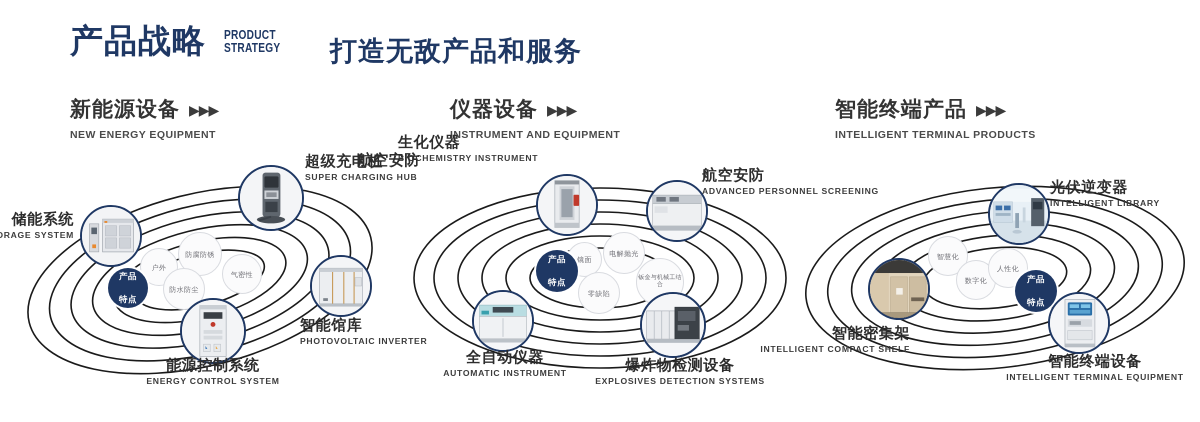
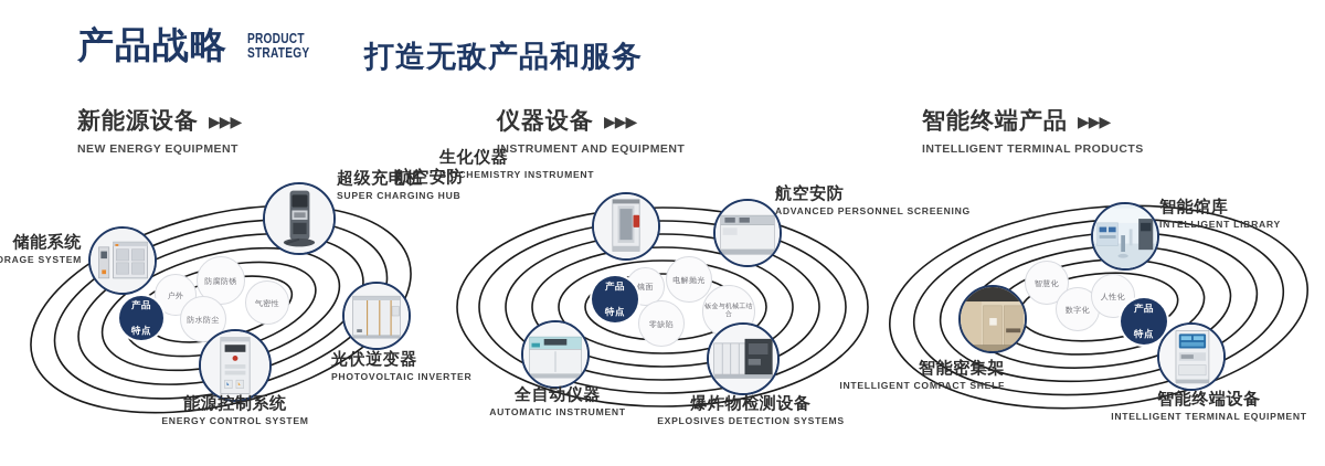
  产品战略
  PRODUCT
  STRATEGY
  打造无敌产品和服务
  新能源设备
  ▶▶▶
  NEW ENERGY EQUIPMENT
  仪器设备
  ▶▶▶
  INSTRUMENT AND EQUIPMENT
  智能终端产品
  ▶▶▶
  INTELLIGENT TERMINAL PRODUCTS
  防腐防锈
  户外
  防水防尘
  气密性
  产品
  特点
  储能系统
  超级充电桩
  SUPER CHARGING HUB
- 智能馆库
+ 光伏逆变器
  PHOTOVOLTAIC INVERTER
  能源控制系统
  ENERGY CONTROL SYSTEM
  镜面
  电解抛光
  零缺陷
  产品
  特点
  生化仪器
  BIOCHEMISTRY INSTRUMENT
  航空安防
  航空安防
  ADVANCED PERSONNEL SCREEN
  全自动仪器
  AUTOMATIC INSTRUMENT
  爆炸物检测设备
  EXPLOSIVES DETECTION SYSTEMS
  智慧化
  数字化
  人性化
  产品
  特点
- 光伏逆变器
+ 智能馆库
  INTELLIGENT LIBRARY
  智能密集架
  INTELLIGENT COMPACT SHELF
  智能终端设备
  INTELLIGENT TERMINAL EQUIPMENT
